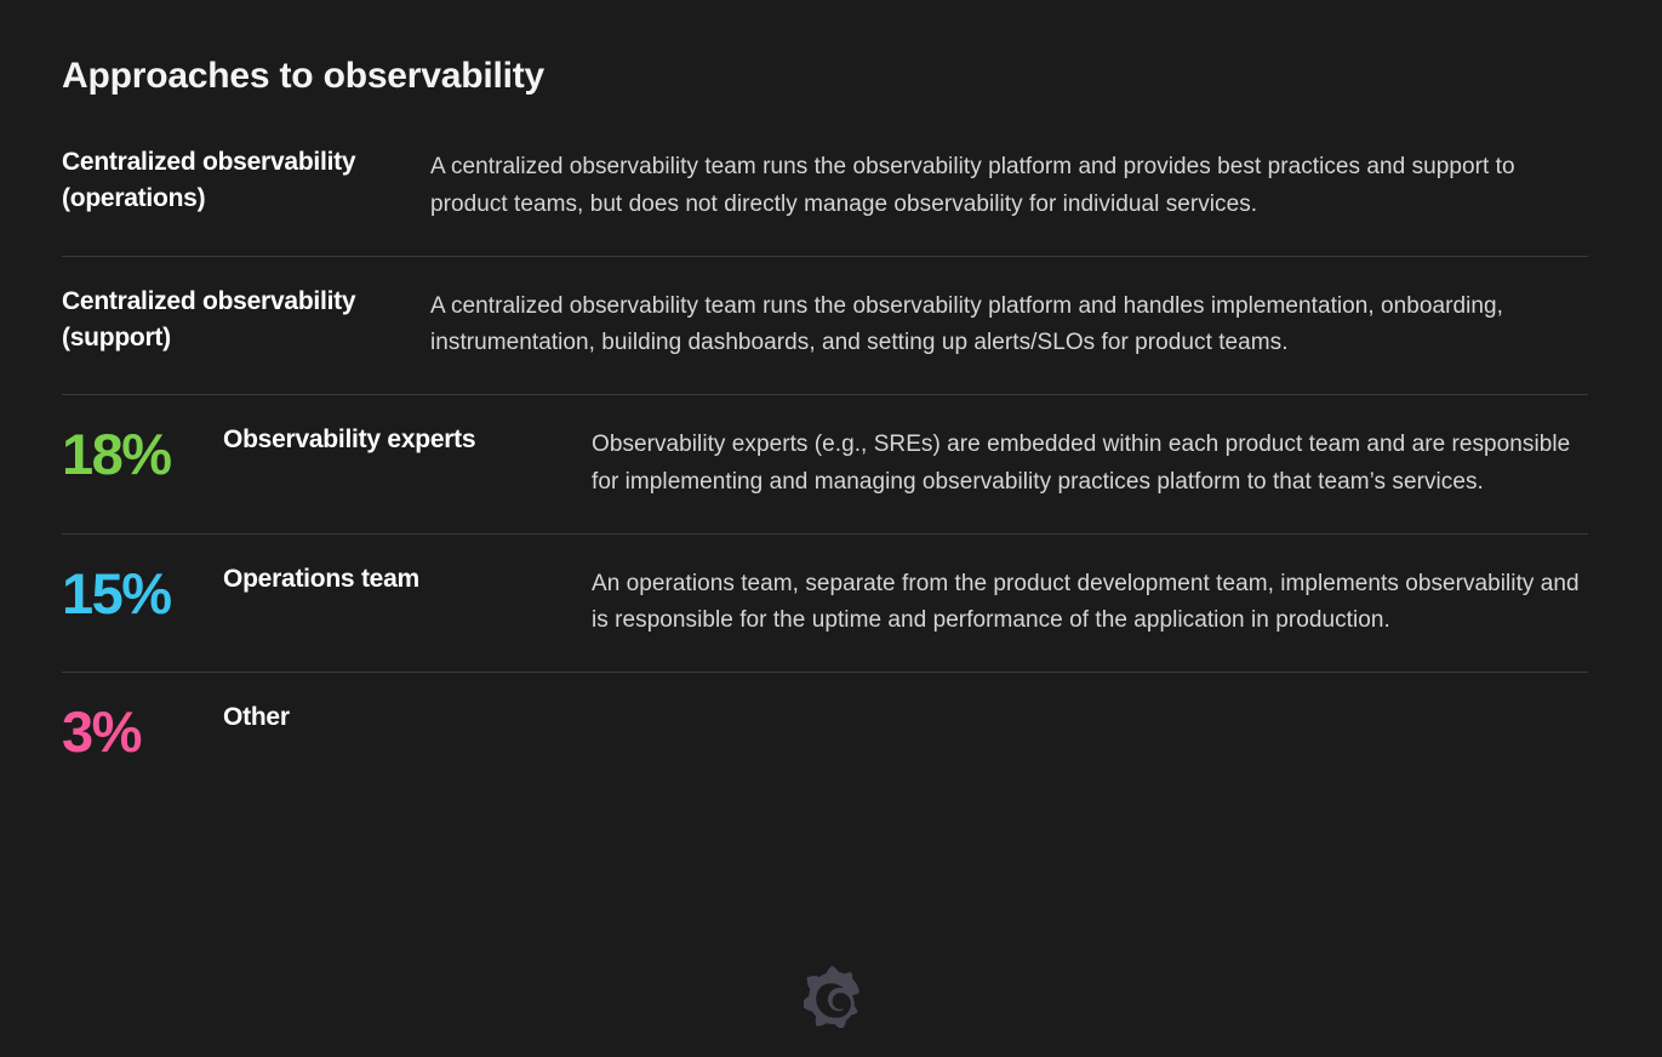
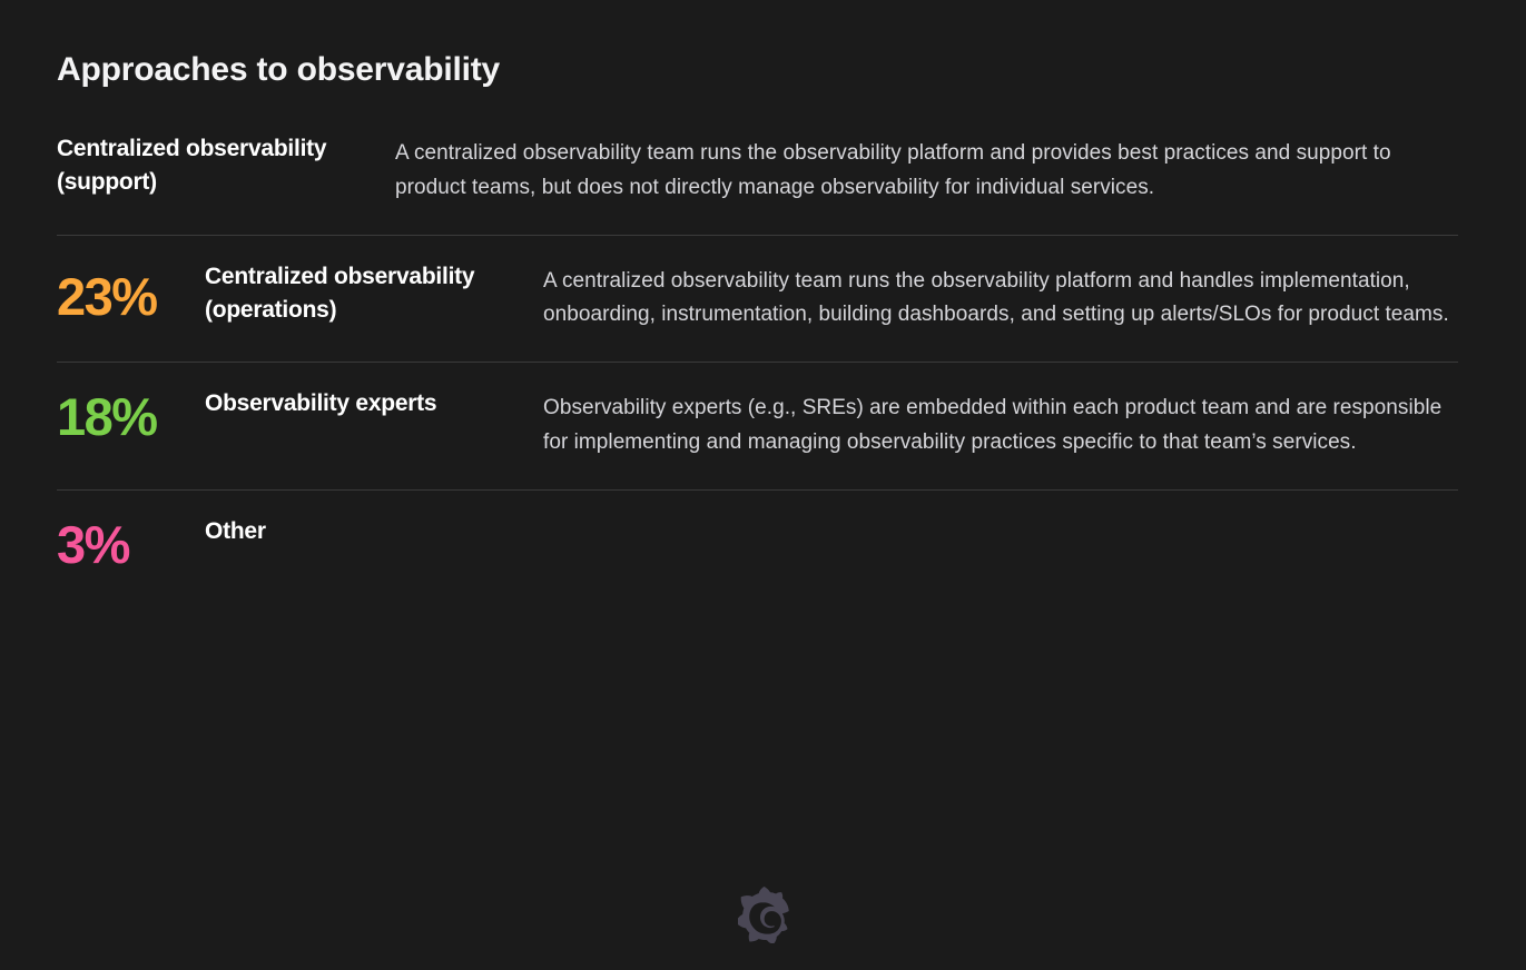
  Approaches to observability
- Centralized observability (operations)
+ Centralized observability (support)
  A centralized observability team runs the observability platform and provides best practices and support to product teams, but does not directly manage observability for individual services.
+ 23%
- Centralized observability (support)
+ Centralized observability (operations)
  A centralized observability team runs the observability platform and handles implementation, onboarding, instrumentation, building dashboards, and setting up alerts/SLOs for product teams.
  18%
  Observability experts
- Observability experts (e.g., SREs) are embedded within each product team and are responsible for implementing and managing observability practices platform to that team’s services.
+ Observability experts (e.g., SREs) are embedded within each product team and are responsible for implementing and managing observability practices specific to that team’s services.
- 15%
- Operations team
- An operations team, separate from the product development team, implements observability and is responsible for the uptime and performance of the application in production.
  3%
  Other
